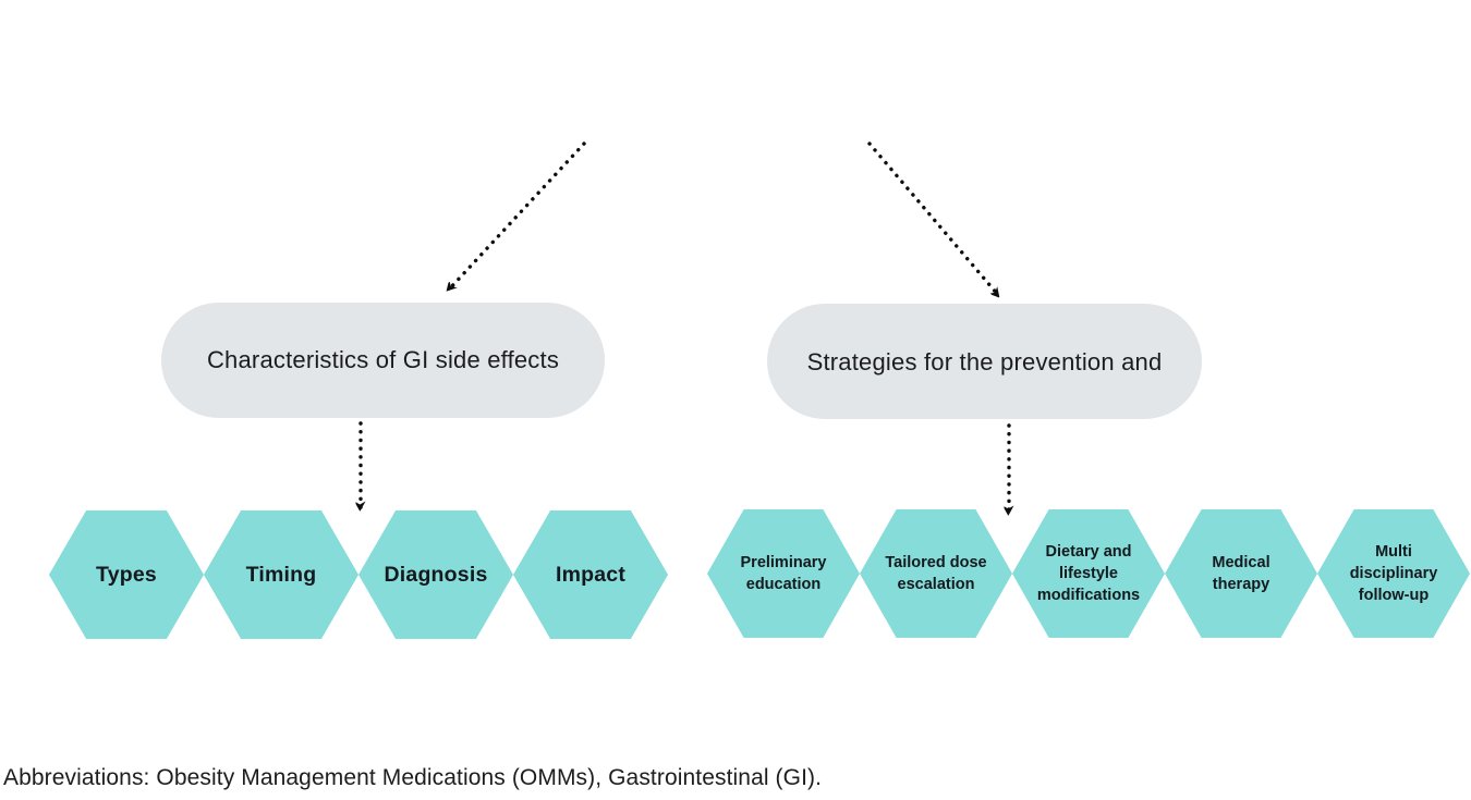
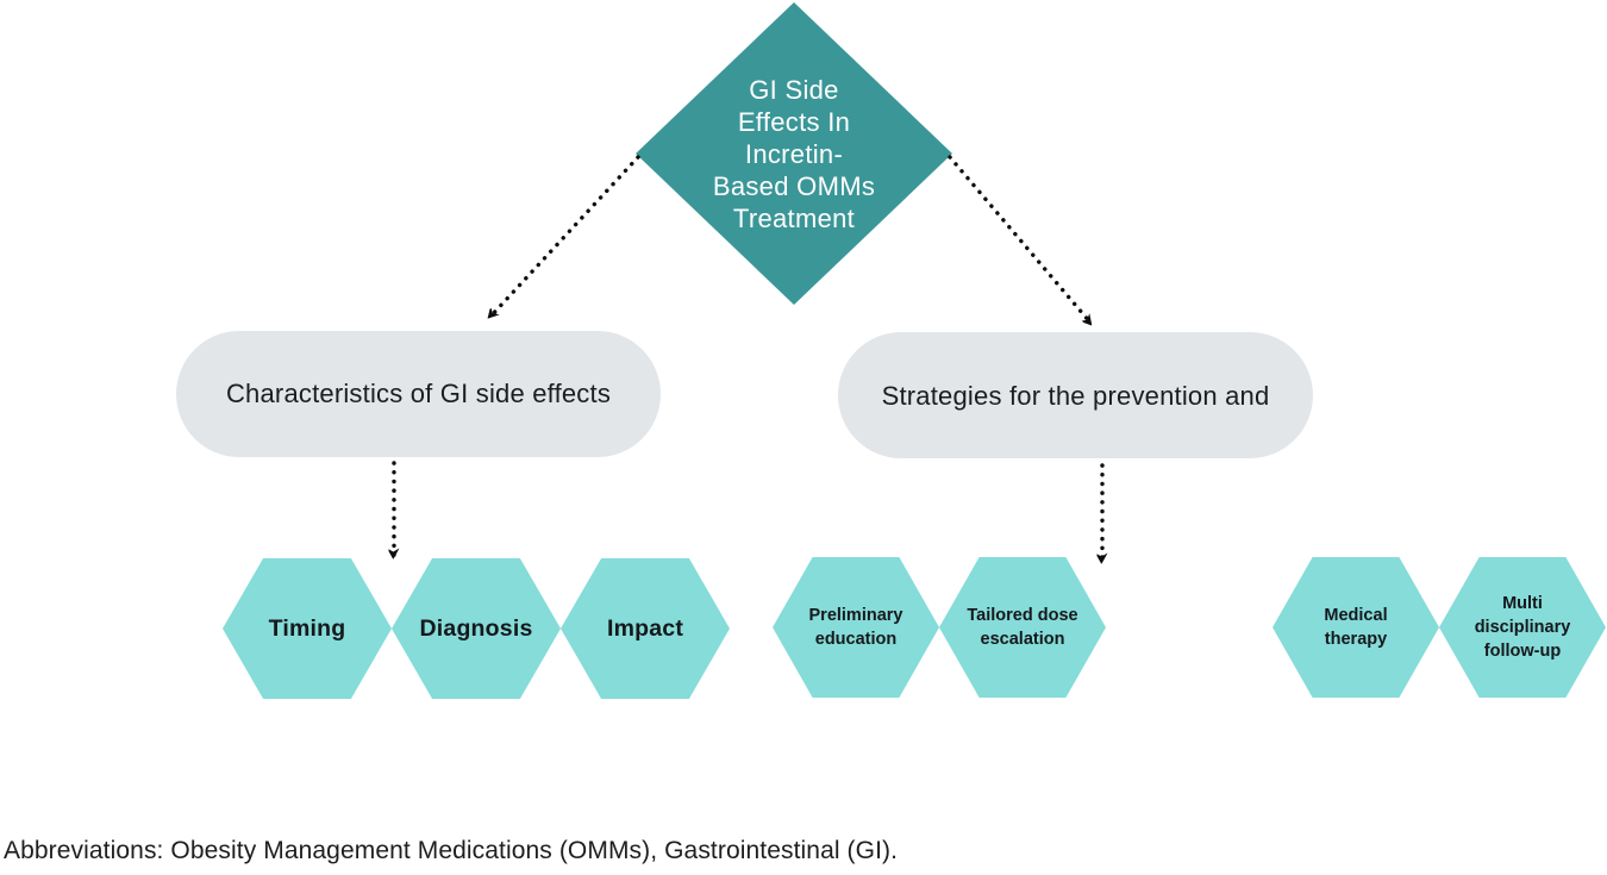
+ GI Side
+ Effects In
+ Incretin-
+ Based OMMs
+ Treatment
  Characteristics of GI side effects
  Strategies for the prevention and
- Types
  Timing
  Diagnosis
  Impact
  Preliminary education
  Tailored dose escalation
- Dietary and lifestyle modifications
  Medical therapy
  Multi disciplinary follow-up
  Abbreviations: Obesity Management Medications (OMMs), Gastrointestinal (GI).
